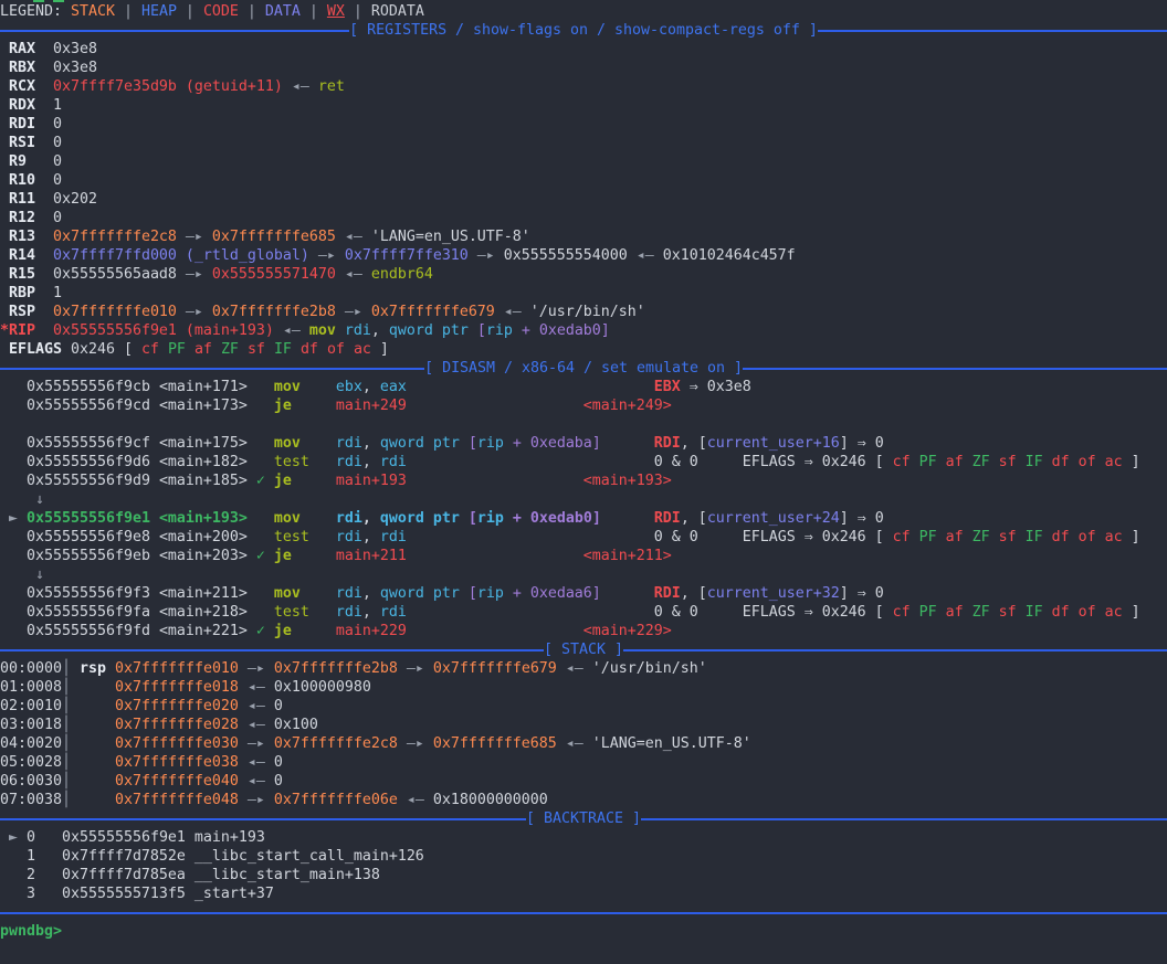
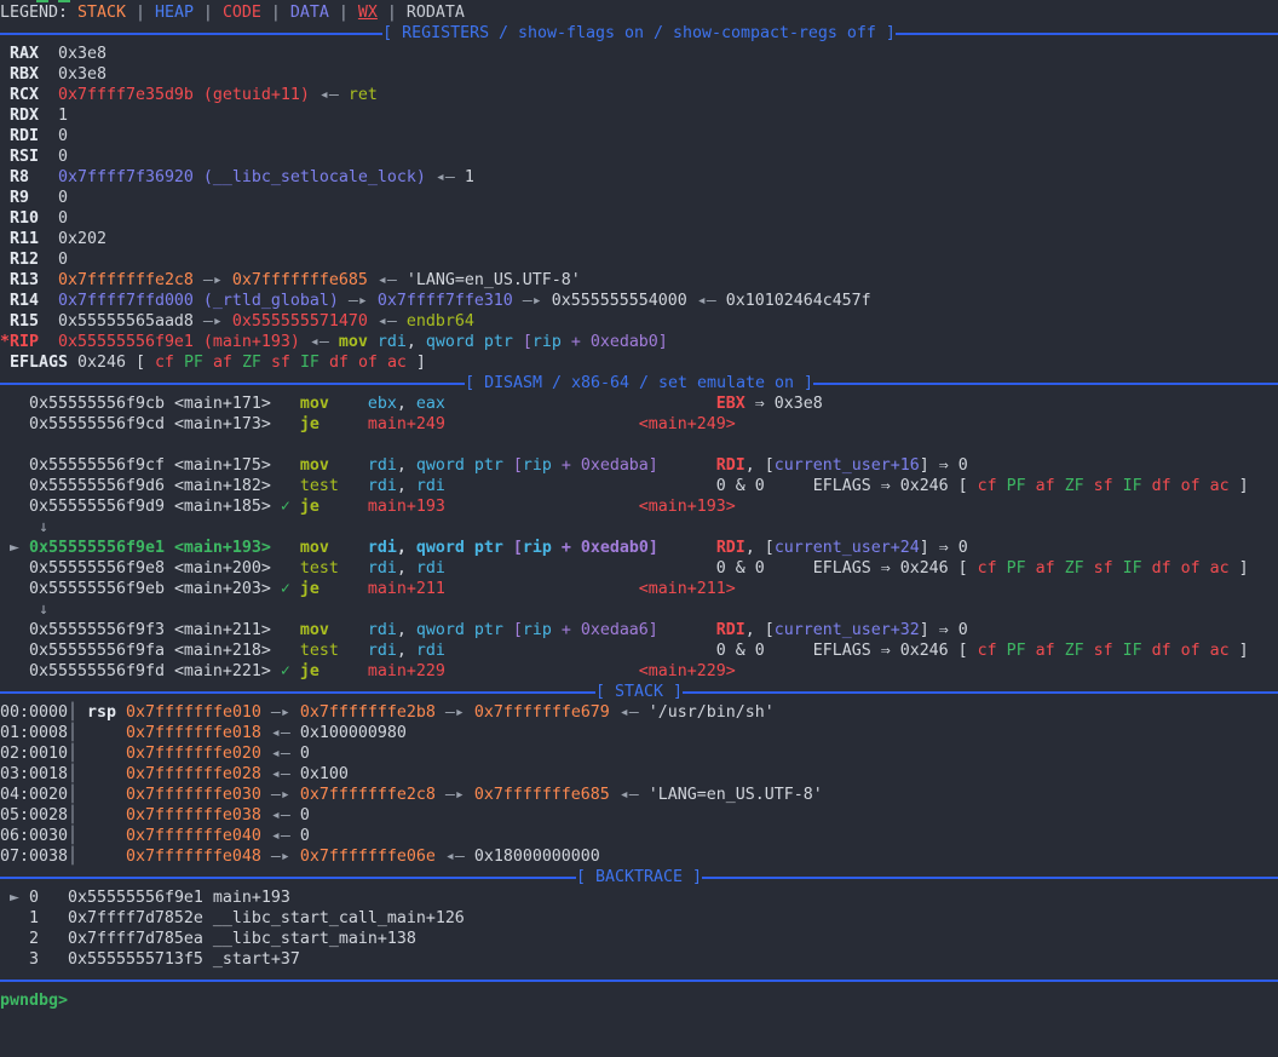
  LEGEND: STACK | HEAP | CODE | DATA | WX | RODATA
  [ REGISTERS / show-flags on / show-compact-regs off ]
  RAX 0x3e8
  RBX 0x3e8
  RCX 0x7ffff7e35d9b (getuid+11) ◂— ret
  RDX 1
  RDI 0
  RSI 0
+ R8 0x7ffff7f36920 (__libc_setlocale_lock) ◂— 1
  R9 0
  R10 0
  R11 0x202
  R12 0
  R13 0x7fffffffe2c8 —▸ 0x7fffffffe685 ◂— 'LANG=en_US.UTF-8'
  R14 0x7ffff7ffd000 (_rtld_global) —▸ 0x7ffff7ffe310 —▸ 0x555555554000 ◂— 0x10102464c457f
  R15 0x55555565aad8 —▸ 0x555555571470 ◂— endbr64
- RBP 1
- RSP 0x7fffffffe010 —▸ 0x7fffffffe2b8 —▸ 0x7fffffffe679 ◂— '/usr/bin/sh'
  *RIP 0x55555556f9e1 (main+193) ◂— mov rdi, qword ptr [rip + 0xedab0]
  EFLAGS 0x246 [ cf PF af ZF sf IF df of ac ]
  [ DISASM / x86-64 / set emulate on ]
  0x55555556f9cb <main+171> mov ebx, eax EBX ⇒ 0x3e8
  0x55555556f9cd <main+173> je main+249 <main+249>
  0x55555556f9cf <main+175> mov rdi, qword ptr [rip + 0xedaba] RDI, [current_user+16] ⇒ 0
  0x55555556f9d6 <main+182> test rdi, rdi 0 & 0 EFLAGS ⇒ 0x246 [ cf PF af ZF sf IF df of ac ]
  0x55555556f9d9 <main+185> ✓ je main+193 <main+193>
  ↓
  ► 0x55555556f9e1 <main+193> mov rdi, qword ptr [rip + 0xedab0] RDI, [current_user+24] ⇒ 0
  0x55555556f9e8 <main+200> test rdi, rdi 0 & 0 EFLAGS ⇒ 0x246 [ cf PF af ZF sf IF df of ac ]
  0x55555556f9eb <main+203> ✓ je main+211 <main+211>
  ↓
  0x55555556f9f3 <main+211> mov rdi, qword ptr [rip + 0xedaa6] RDI, [current_user+32] ⇒ 0
  0x55555556f9fa <main+218> test rdi, rdi 0 & 0 EFLAGS ⇒ 0x246 [ cf PF af ZF sf IF df of ac ]
  0x55555556f9fd <main+221> ✓ je main+229 <main+229>
  [ STACK ]
  00:0000│ rsp 0x7fffffffe010 —▸ 0x7fffffffe2b8 —▸ 0x7fffffffe679 ◂— '/usr/bin/sh'
  01:0008│ 0x7fffffffe018 ◂— 0x100000980
  02:0010│ 0x7fffffffe020 ◂— 0
  03:0018│ 0x7fffffffe028 ◂— 0x100
  04:0020│ 0x7fffffffe030 —▸ 0x7fffffffe2c8 —▸ 0x7fffffffe685 ◂— 'LANG=en_US.UTF-8'
  05:0028│ 0x7fffffffe038 ◂— 0
  06:0030│ 0x7fffffffe040 ◂— 0
  07:0038│ 0x7fffffffe048 —▸ 0x7fffffffe06e ◂— 0x18000000000
  [ BACKTRACE ]
  ► 0 0x55555556f9e1 main+193
  1 0x7ffff7d7852e __libc_start_call_main+126
  2 0x7ffff7d785ea __libc_start_main+138
  3 0x5555555713f5 _start+37
  pwndbg>
